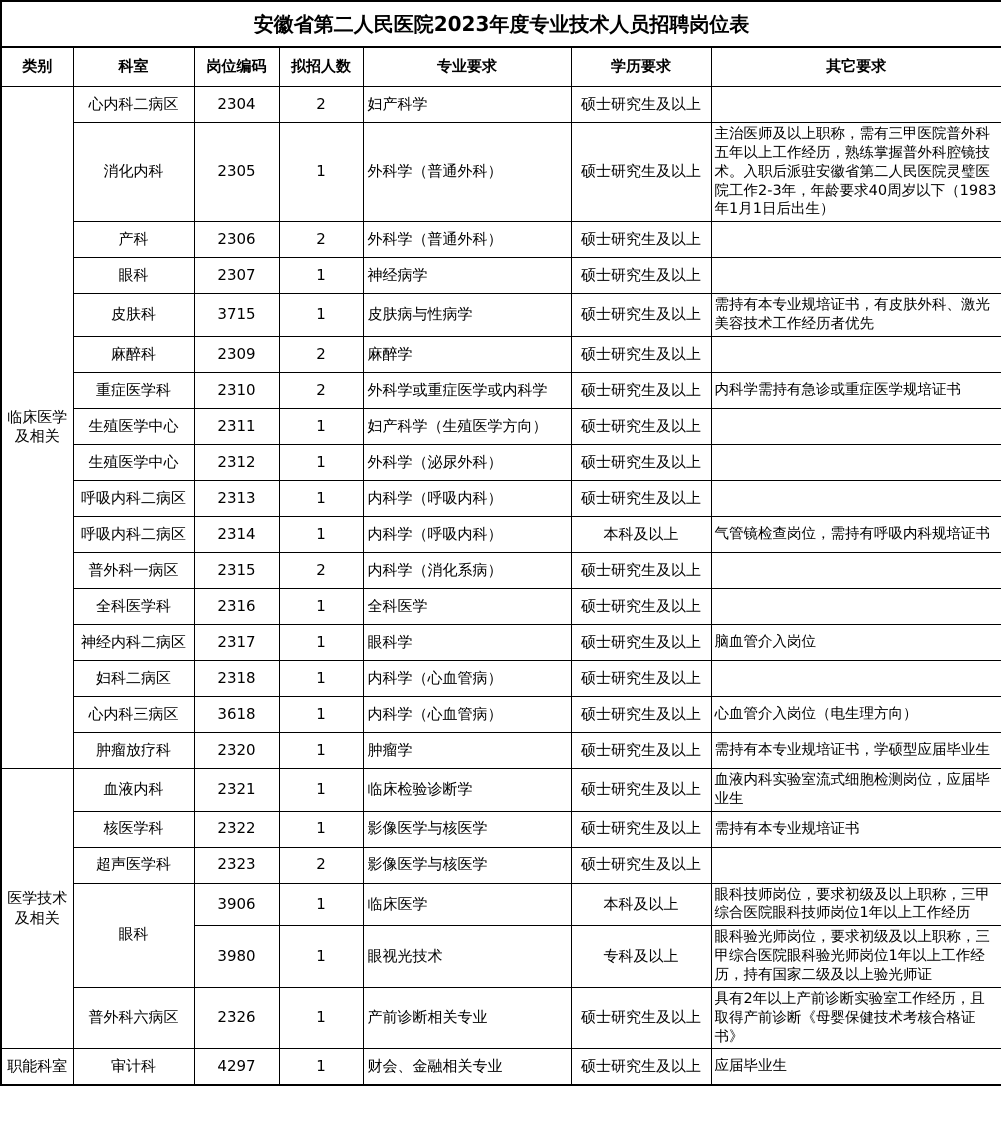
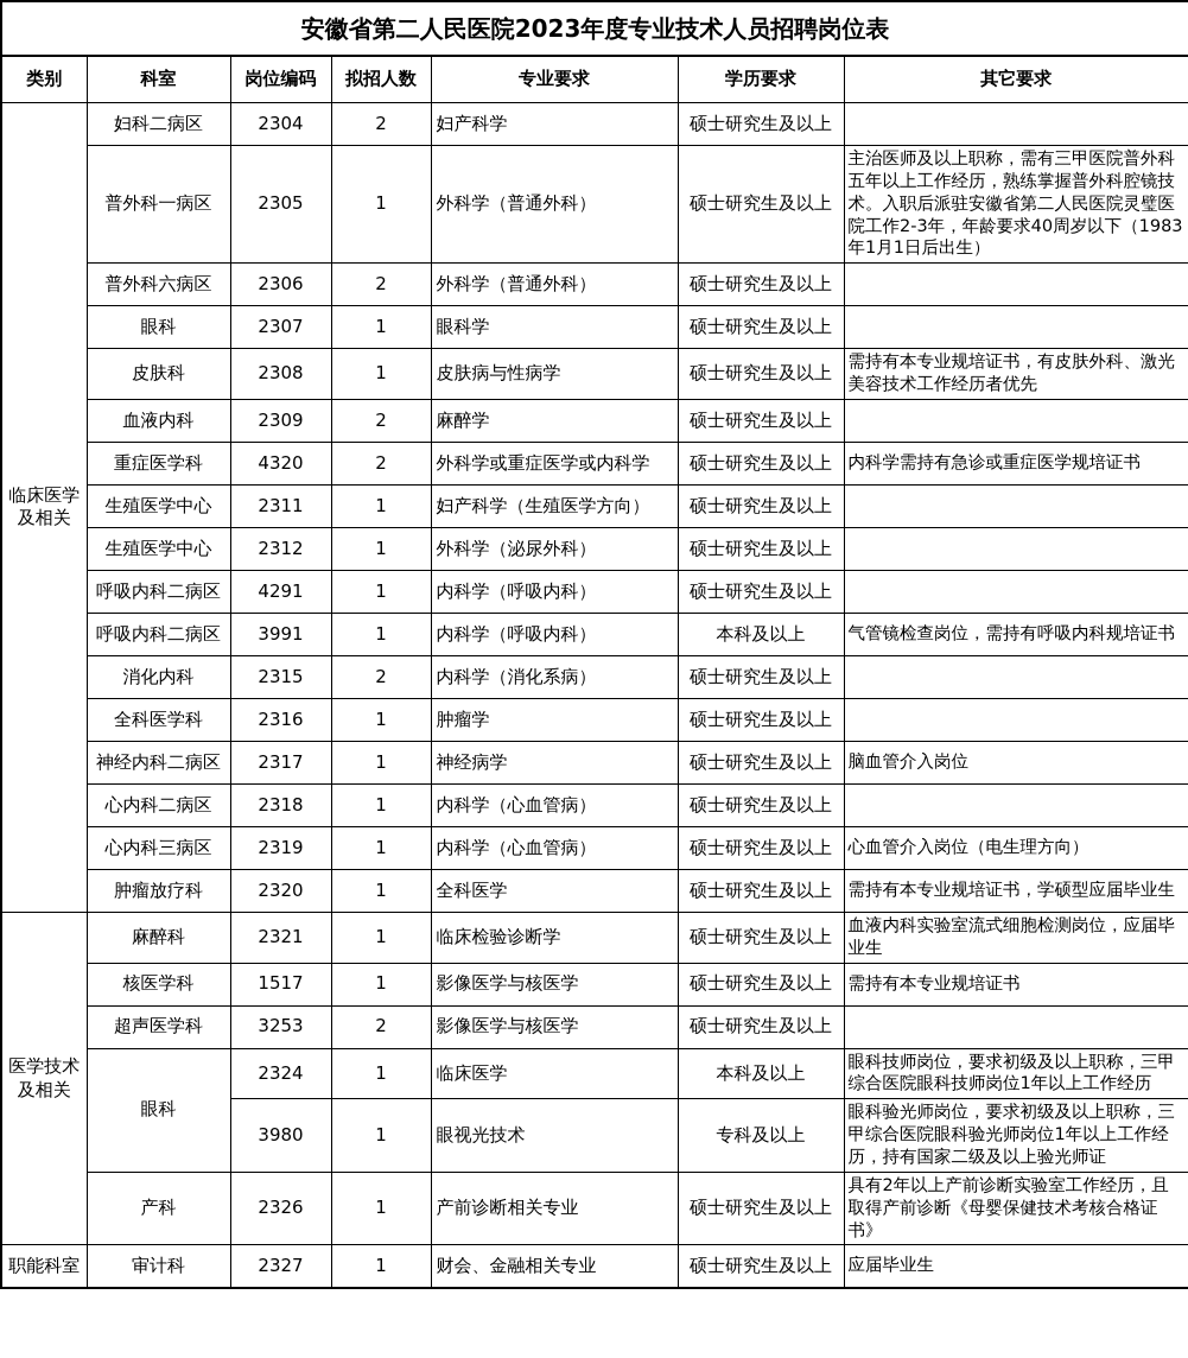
  安徽省第二人民医院2023年度专业技术人员招聘岗位表
  类别	科室	岗位编码	拟招人数	专业要求	学历要求	其它要求
- 临床医学及相关	心内科二病区	2304	2	妇产科学	硕士研究生及以上
+ 临床医学及相关	妇科二病区	2304	2	妇产科学	硕士研究生及以上
- 消化内科	2305	1	外科学（普通外科）	硕士研究生及以上	主治医师及以上职称，需有三甲医院普外科五年以上工作经历，熟练掌握普外科腔镜技术。入职后派驻安徽省第二人民医院灵璧医院工作2-3年，年龄要求40周岁以下（1983年1月1日后出生）
+ 普外科一病区	2305	1	外科学（普通外科）	硕士研究生及以上	主治医师及以上职称，需有三甲医院普外科五年以上工作经历，熟练掌握普外科腔镜技术。入职后派驻安徽省第二人民医院灵璧医院工作2-3年，年龄要求40周岁以下（1983年1月1日后出生）
- 产科	2306	2	外科学（普通外科）	硕士研究生及以上
+ 普外科六病区	2306	2	外科学（普通外科）	硕士研究生及以上
- 眼科	2307	1	神经病学	硕士研究生及以上
+ 眼科	2307	1	眼科学	硕士研究生及以上
- 皮肤科	3715	1	皮肤病与性病学	硕士研究生及以上	需持有本专业规培证书，有皮肤外科、激光美容技术工作经历者优先
+ 皮肤科	2308	1	皮肤病与性病学	硕士研究生及以上	需持有本专业规培证书，有皮肤外科、激光美容技术工作经历者优先
- 麻醉科	2309	2	麻醉学	硕士研究生及以上
+ 血液内科	2309	2	麻醉学	硕士研究生及以上
- 重症医学科	2310	2	外科学或重症医学或内科学	硕士研究生及以上	内科学需持有急诊或重症医学规培证书
+ 重症医学科	4320	2	外科学或重症医学或内科学	硕士研究生及以上	内科学需持有急诊或重症医学规培证书
  生殖医学中心	2311	1	妇产科学（生殖医学方向）	硕士研究生及以上
  生殖医学中心	2312	1	外科学（泌尿外科）	硕士研究生及以上
- 呼吸内科二病区	2313	1	内科学（呼吸内科）	硕士研究生及以上
+ 呼吸内科二病区	4291	1	内科学（呼吸内科）	硕士研究生及以上
- 呼吸内科二病区	2314	1	内科学（呼吸内科）	本科及以上	气管镜检查岗位，需持有呼吸内科规培证书
+ 呼吸内科二病区	3991	1	内科学（呼吸内科）	本科及以上	气管镜检查岗位，需持有呼吸内科规培证书
- 普外科一病区	2315	2	内科学（消化系病）	硕士研究生及以上
+ 消化内科	2315	2	内科学（消化系病）	硕士研究生及以上
- 全科医学科	2316	1	全科医学	硕士研究生及以上
+ 全科医学科	2316	1	肿瘤学	硕士研究生及以上
- 神经内科二病区	2317	1	眼科学	硕士研究生及以上	脑血管介入岗位
+ 神经内科二病区	2317	1	神经病学	硕士研究生及以上	脑血管介入岗位
- 妇科二病区	2318	1	内科学（心血管病）	硕士研究生及以上
+ 心内科二病区	2318	1	内科学（心血管病）	硕士研究生及以上
- 心内科三病区	3618	1	内科学（心血管病）	硕士研究生及以上	心血管介入岗位（电生理方向）
+ 心内科三病区	2319	1	内科学（心血管病）	硕士研究生及以上	心血管介入岗位（电生理方向）
- 肿瘤放疗科	2320	1	肿瘤学	硕士研究生及以上	需持有本专业规培证书，学硕型应届毕业生
+ 肿瘤放疗科	2320	1	全科医学	硕士研究生及以上	需持有本专业规培证书，学硕型应届毕业生
- 医学技术及相关	血液内科	2321	1	临床检验诊断学	硕士研究生及以上	血液内科实验室流式细胞检测岗位，应届毕业生
+ 医学技术及相关	麻醉科	2321	1	临床检验诊断学	硕士研究生及以上	血液内科实验室流式细胞检测岗位，应届毕业生
- 核医学科	2322	1	影像医学与核医学	硕士研究生及以上	需持有本专业规培证书
+ 核医学科	1517	1	影像医学与核医学	硕士研究生及以上	需持有本专业规培证书
- 超声医学科	2323	2	影像医学与核医学	硕士研究生及以上
+ 超声医学科	3253	2	影像医学与核医学	硕士研究生及以上
- 眼科	3906	1	临床医学	本科及以上	眼科技师岗位，要求初级及以上职称，三甲综合医院眼科技师岗位1年以上工作经历
+ 眼科	2324	1	临床医学	本科及以上	眼科技师岗位，要求初级及以上职称，三甲综合医院眼科技师岗位1年以上工作经历
  3980	1	眼视光技术	专科及以上	眼科验光师岗位，要求初级及以上职称，三甲综合医院眼科验光师岗位1年以上工作经历，持有国家二级及以上验光师证
- 普外科六病区	2326	1	产前诊断相关专业	硕士研究生及以上	具有2年以上产前诊断实验室工作经历，且取得产前诊断《母婴保健技术考核合格证书》
+ 产科	2326	1	产前诊断相关专业	硕士研究生及以上	具有2年以上产前诊断实验室工作经历，且取得产前诊断《母婴保健技术考核合格证书》
- 职能科室	审计科	4297	1	财会、金融相关专业	硕士研究生及以上	应届毕业生
+ 职能科室	审计科	2327	1	财会、金融相关专业	硕士研究生及以上	应届毕业生
